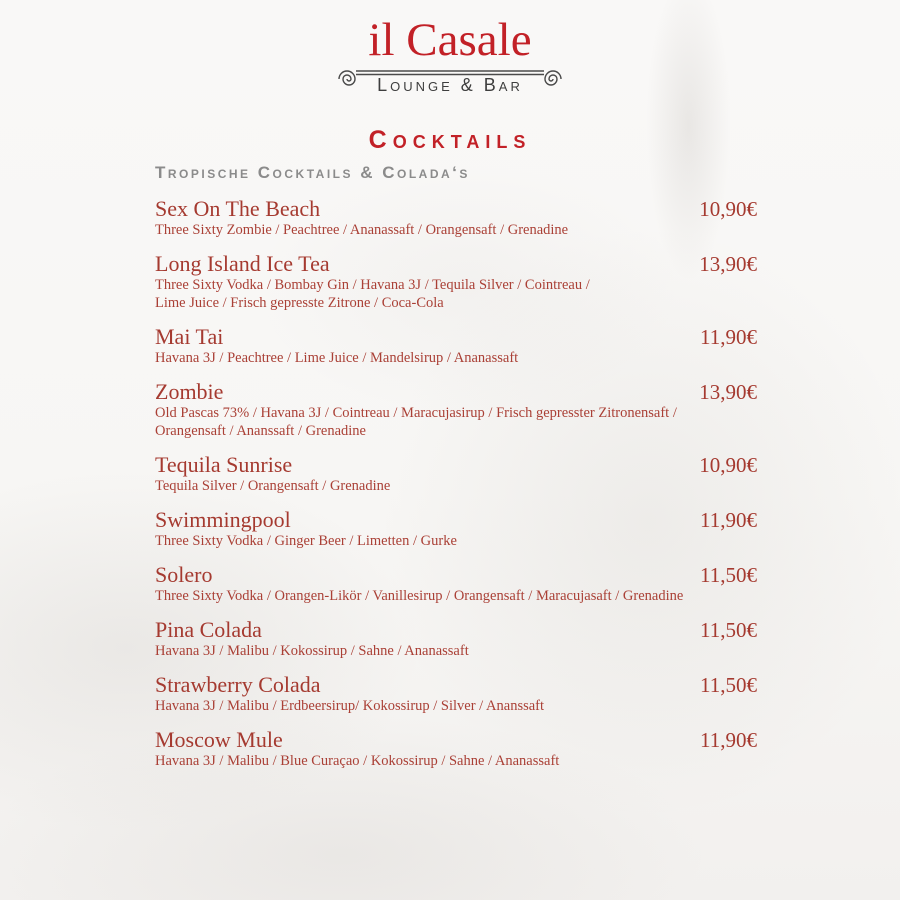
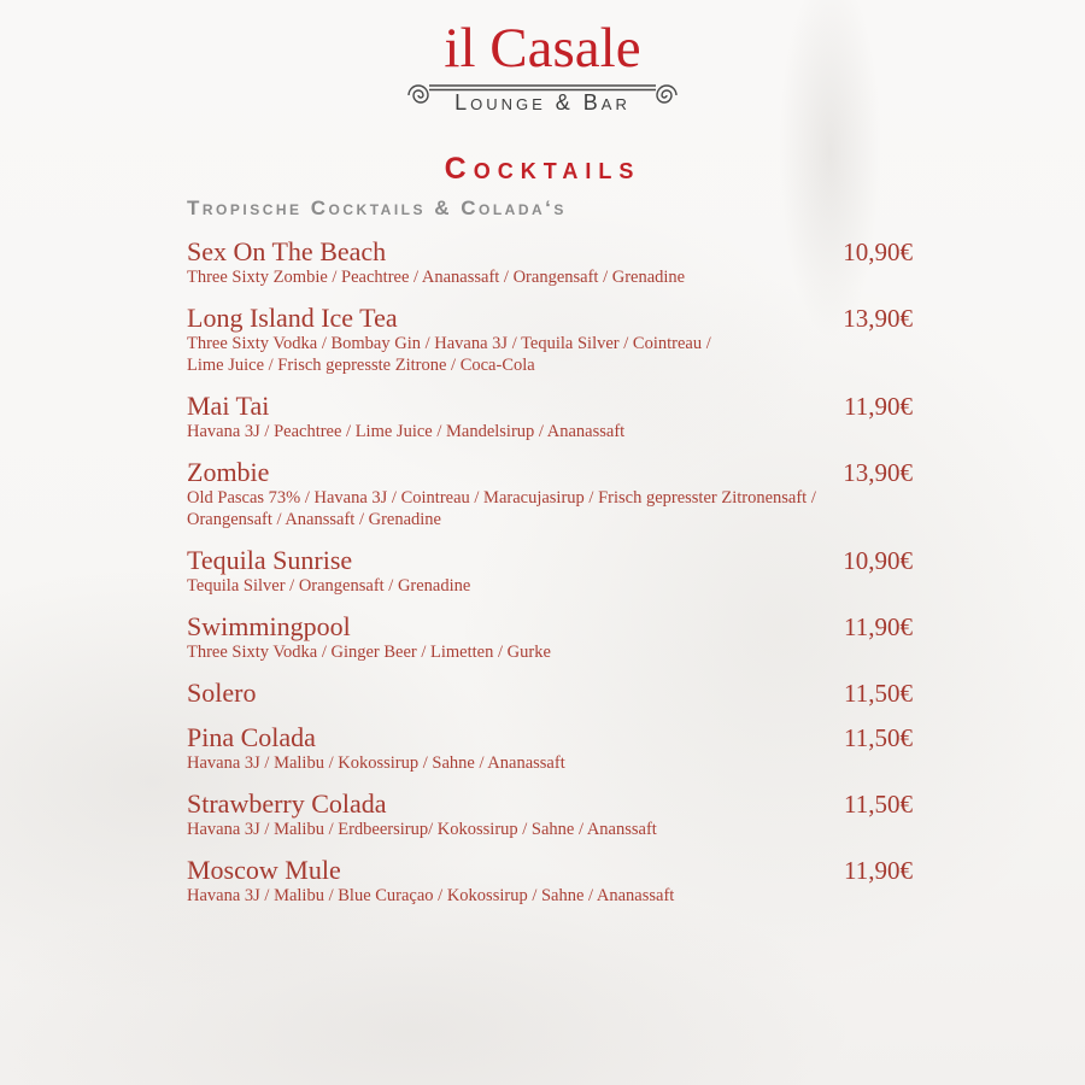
  il Casale
  Lounge & Bar
  Cocktails
  Tropische Cocktails & Colada‘s
  Sex On The Beach
  10,90€
  Three Sixty Zombie / Peachtree / Ananassaft / Orangensaft / Grenadine
  Long Island Ice Tea
  13,90€
  Three Sixty Vodka / Bombay Gin / Havana 3J / Tequila Silver / Cointreau /
  Lime Juice / Frisch gepresste Zitrone / Coca-Cola
  Mai Tai
  11,90€
  Havana 3J / Peachtree / Lime Juice / Mandelsirup / Ananassaft
  Zombie
  13,90€
  Old Pascas 73% / Havana 3J / Cointreau / Maracujasirup / Frisch gepresster Zitronensaft /
  Orangensaft / Ananssaft / Grenadine
  Tequila Sunrise
  10,90€
  Tequila Silver / Orangensaft / Grenadine
  Swimmingpool
  11,90€
  Three Sixty Vodka / Ginger Beer / Limetten / Gurke
  Solero
  11,50€
- Three Sixty Vodka / Orangen-Likör / Vanillesirup / Orangensaft / Maracujasaft / Grenadine
  Pina Colada
  11,50€
  Havana 3J / Malibu / Kokossirup / Sahne / Ananassaft
  Strawberry Colada
  11,50€
- Havana 3J / Malibu / Erdbeersirup/ Kokossirup / Silver / Ananssaft
+ Havana 3J / Malibu / Erdbeersirup/ Kokossirup / Sahne / Ananssaft
  Moscow Mule
  11,90€
  Havana 3J / Malibu / Blue Curaçao / Kokossirup / Sahne / Ananassaft
